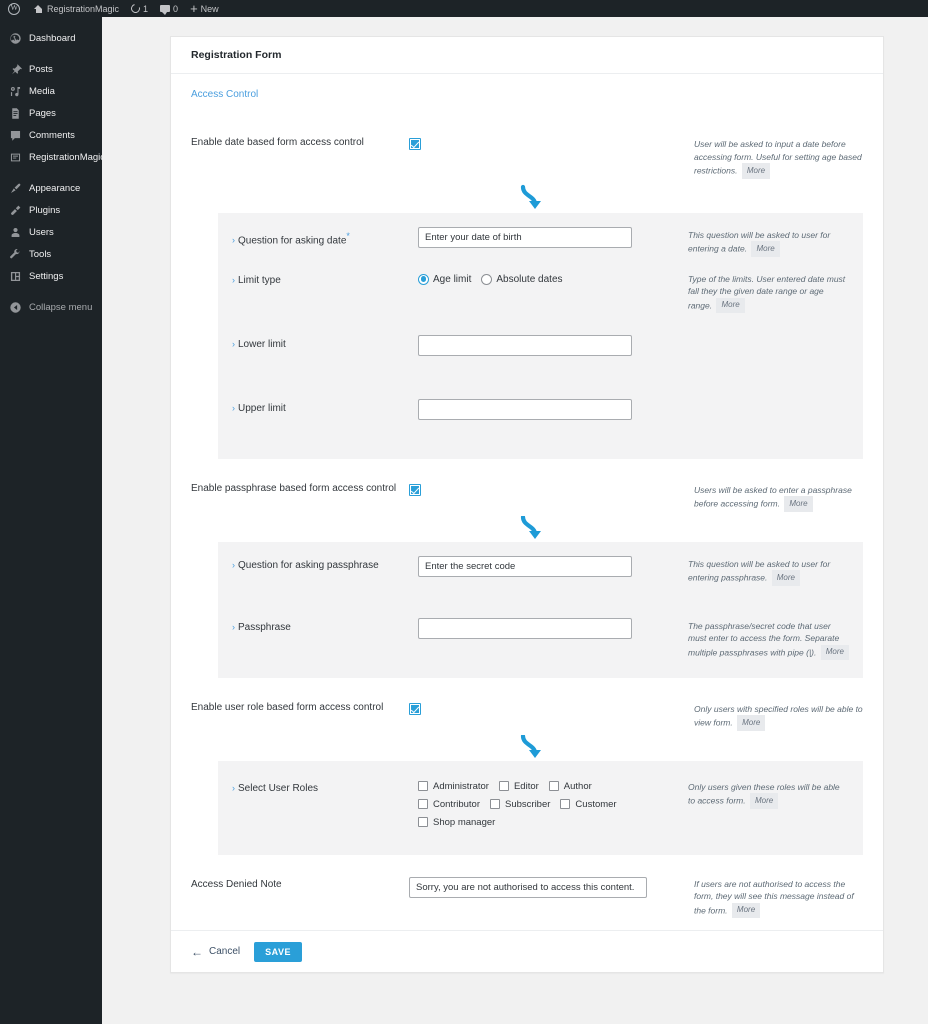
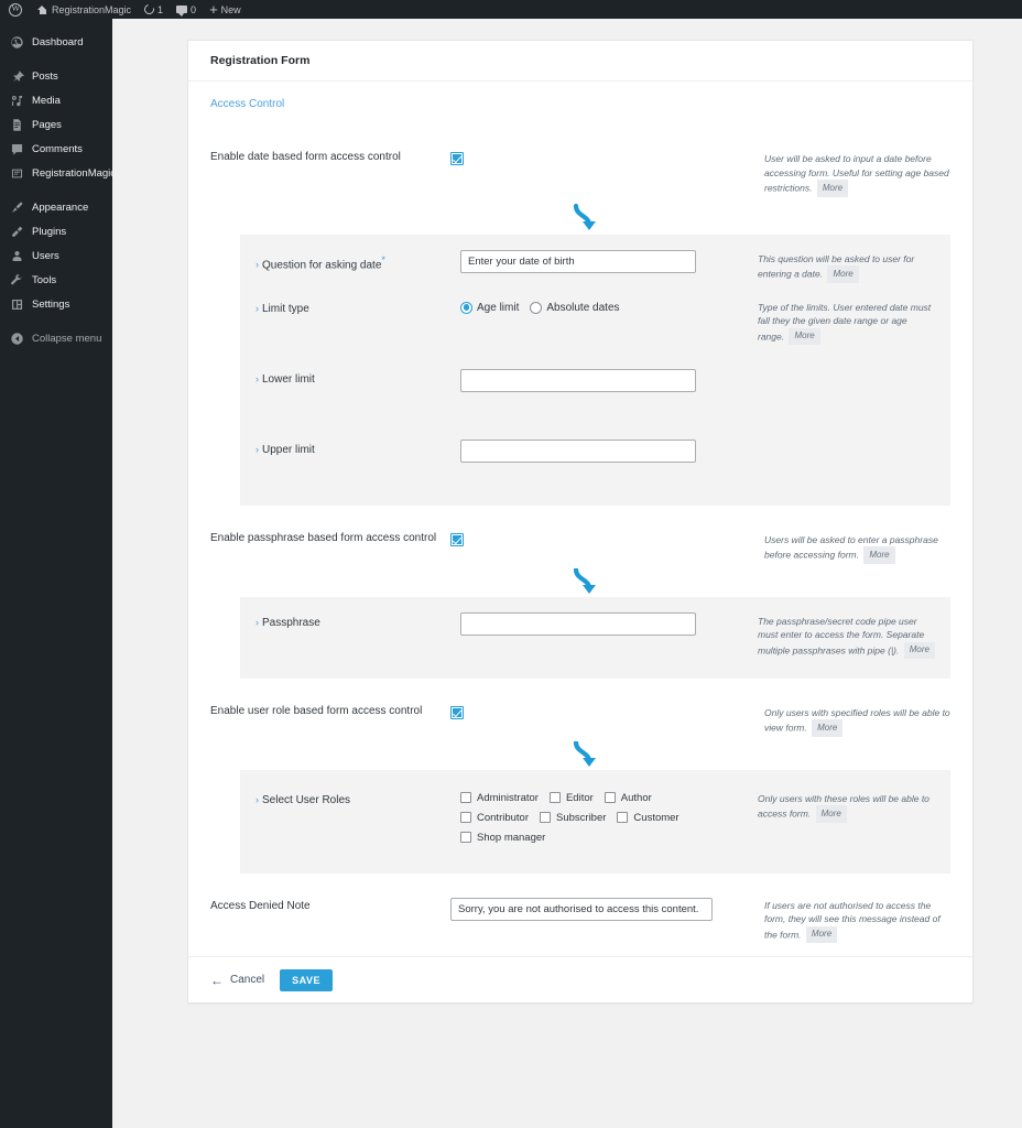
  RegistrationMagic
  1
  0
  +
  New
  Dashboard
  Posts
  Media
  Pages
  Comments
  RegistrationMagi
  Appearance
  Plugins
  Users
  Tools
  Settings
  Collapse menu
  Registration Form
  Access Control
  Enable date based form access control
  User will be asked to input a date before accessing form. Useful for setting age based restrictions. More
  › Question for asking date*
  Enter your date of birth
  This question will be asked to user for entering a date. More
  › Limit type
  Age limit
  Absolute dates
  Type of the limits. User entered date must fall they the given date range or age range. More
  › Lower limit
  › Upper limit
  Enable passphrase based form access control
  Users will be asked to enter a passphrase before accessing form. More
- › Question for asking passphrase
- Enter the secret code
- This question will be asked to user for entering passphrase. More
  › Passphrase
- The passphrase/secret code that user must enter to access the form. Separate multiple passphrases with pipe (|). More
+ The passphrase/secret code pipe user must enter to access the form. Separate multiple passphrases with pipe (|). More
  Enable user role based form access control
  Only users with specified roles will be able to view form. More
  › Select User Roles
  Administrator
  Editor
  Author
  Contributor
  Subscriber
  Customer
  Shop manager
- Only users given these roles will be able to access form. More
+ Only users with these roles will be able to access form. More
  Access Denied Note
  Sorry, you are not authorised to access this content.
  If users are not authorised to access the form, they will see this message instead of the form. More
  ←
  Cancel
  SAVE
